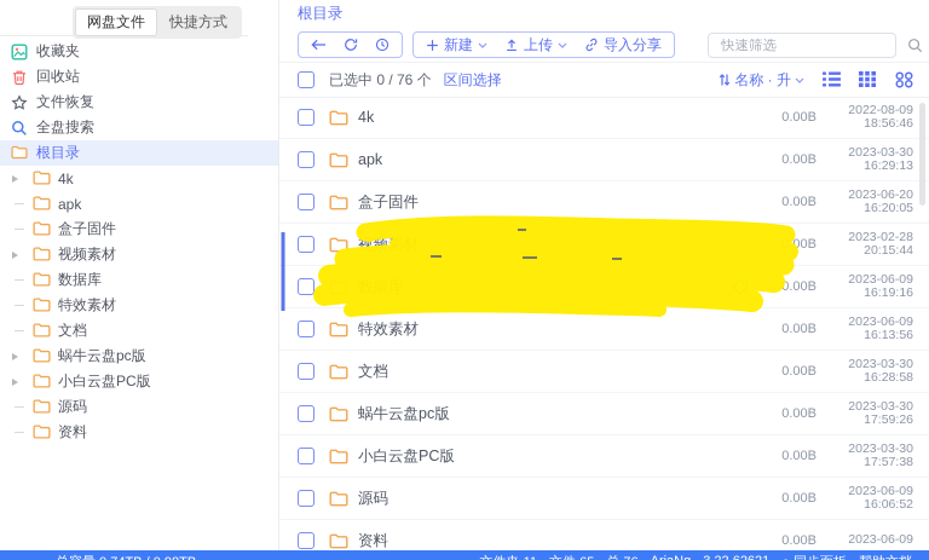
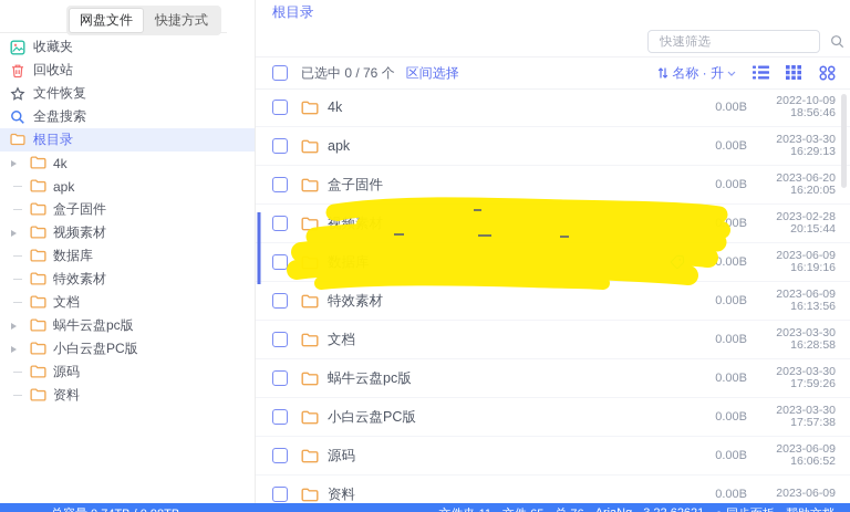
  网盘文件
  快捷方式
  收藏夹
  回收站
  文件恢复
  全盘搜索
  根目录
  4k
  apk
  盒子固件
  视频素材
  数据库
  特效素材
  文档
  蜗牛云盘pc版
  小白云盘PC版
  源码
  资料
  根目录
- 新建
- 上传
- 导入分享
  快速筛选
  已选中 0 / 76 个
  区间选择
  名称 · 升
  4k
  0.00B
- 2022-08-09
+ 2022-10-09
  18:56:46
  apk
  0.00B
  2023-03-30
  16:29:13
  盒子固件
  0.00B
  2023-06-20
  16:20:05
  2023-02-28
  20:15:44
  0.00B
  2023-06-09
  16:19:16
  特效素材
  0.00B
  2023-06-09
  16:13:56
  文档
  0.00B
  2023-03-30
  16:28:58
  蜗牛云盘pc版
  0.00B
  2023-03-30
  17:59:26
  小白云盘PC版
  0.00B
  2023-03-30
  17:57:38
  源码
  0.00B
  2023-06-09
  16:06:52
  资料
  0.00B
  2023-06-09
